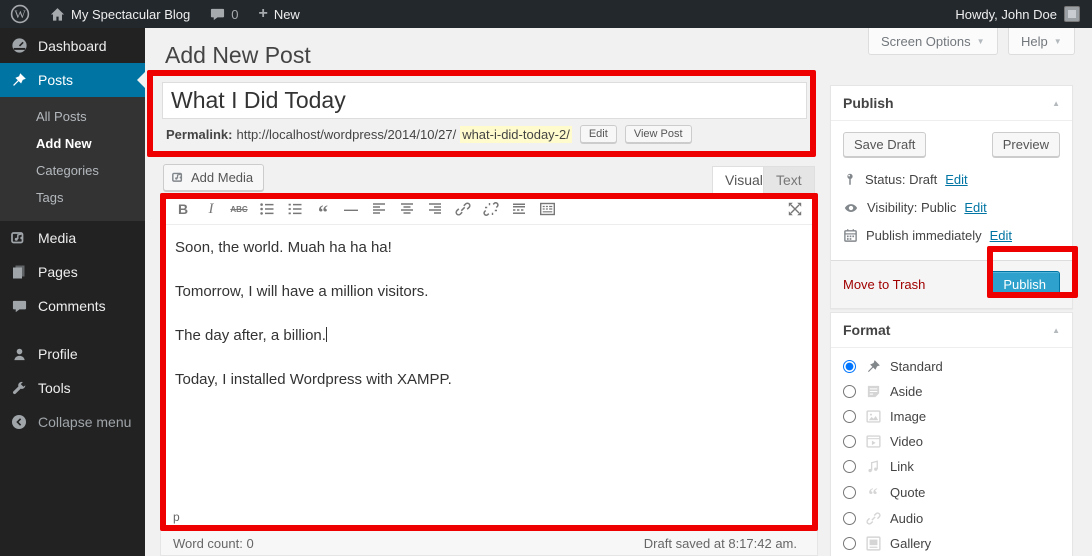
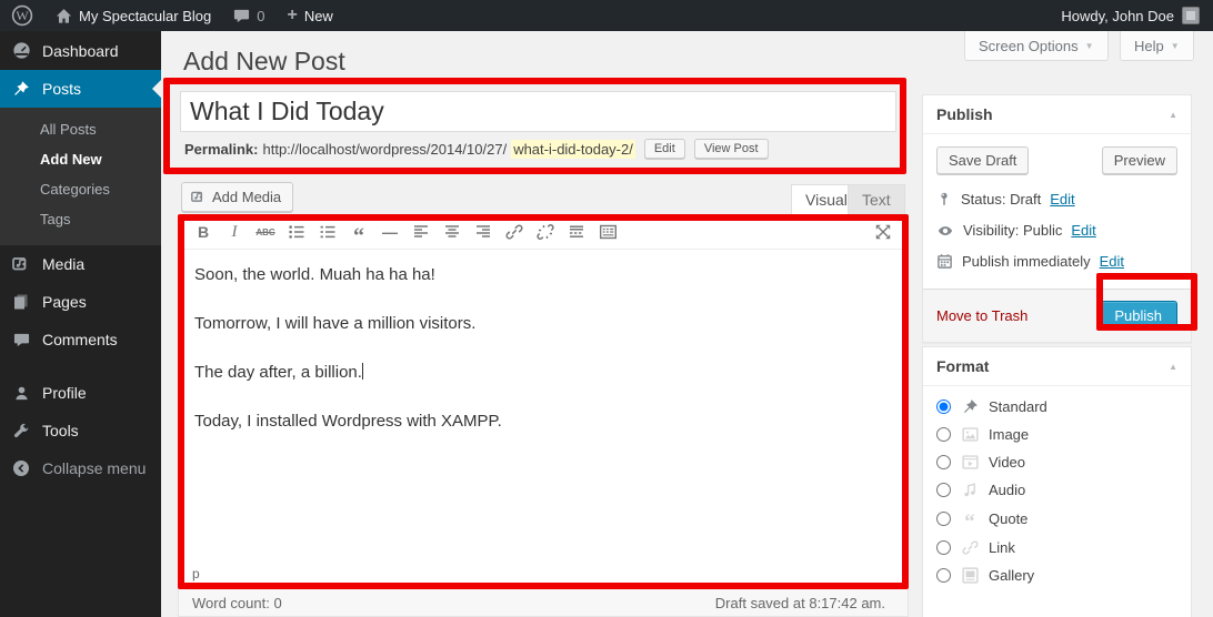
  W
  My Spectacular Blog
  0
  +
  New
  Howdy, John Doe
  Dashboard
  Posts
  All Posts
  Add New
  Categories
  Tags
  Media
  Pages
  Comments
  Profile
  Tools
  Collapse menu
  Add New Post
  Screen Options
  ▼
  Help
  ▼
  What I Did Today
  Permalink:
  http://localhost/wordpress/2014/10/27/
  what-i-did-today-2/
  Edit
  View Post
  Add Media
  Visual
  Text
  B
  I
  ABC
  “
  —
  Soon, the world. Muah ha ha ha!
  Tomorrow, I will have a million visitors.
  The day after, a billion.
  Today, I installed Wordpress with XAMPP.
  p
  Word count: 0
  Draft saved at 8:17:42 am.
  Publish
  ▲
  Save Draft
  Preview
  Status: Draft
  Edit
  Visibility: Public
  Edit
  Publish immediately
  Edit
  Move to Trash
  Publish
  Format
  ▲
  Standard
- Aside
  Image
  Video
- Link
+ Audio
  “
  Quote
- Audio
+ Link
  Gallery
